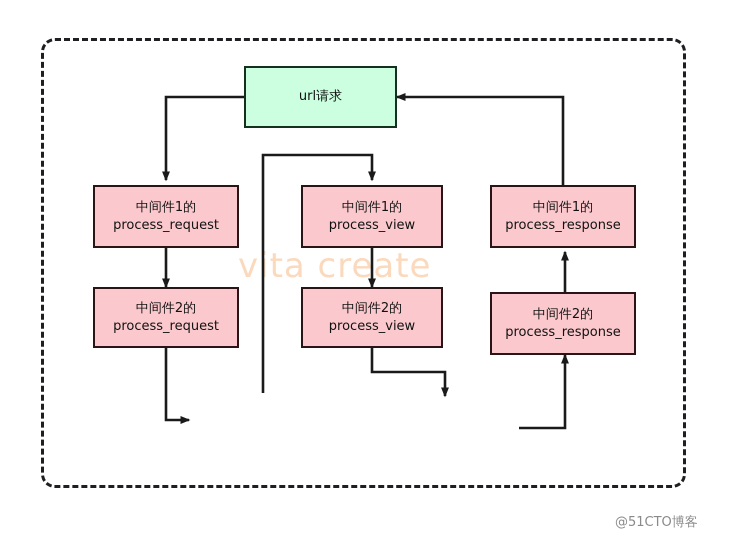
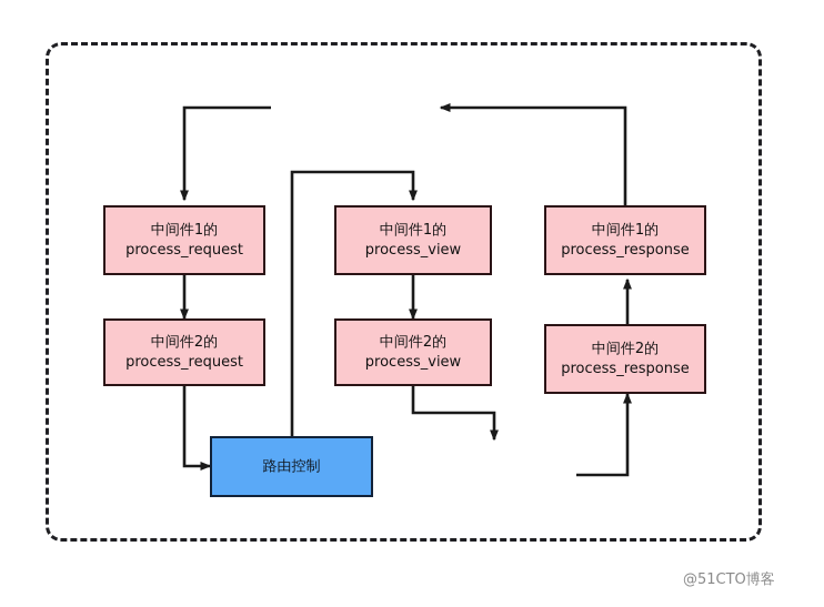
- vita create
- url请求
  中间件1的
  process_request
  中间件2的
  process_request
  中间件1的
  process_view
  中间件2的
  process_view
  中间件1的
  process_response
  中间件2的
  process_response
+ 路由控制
  @51CTO博客
